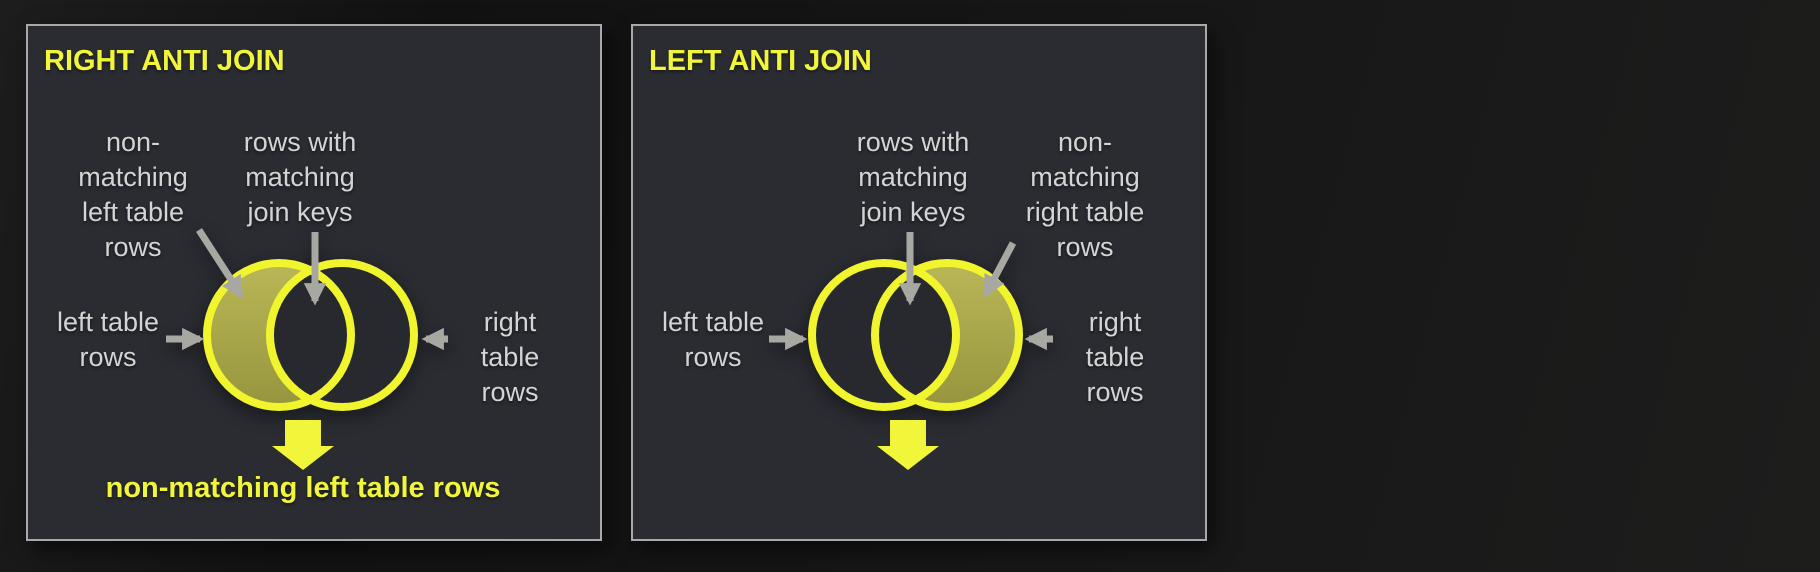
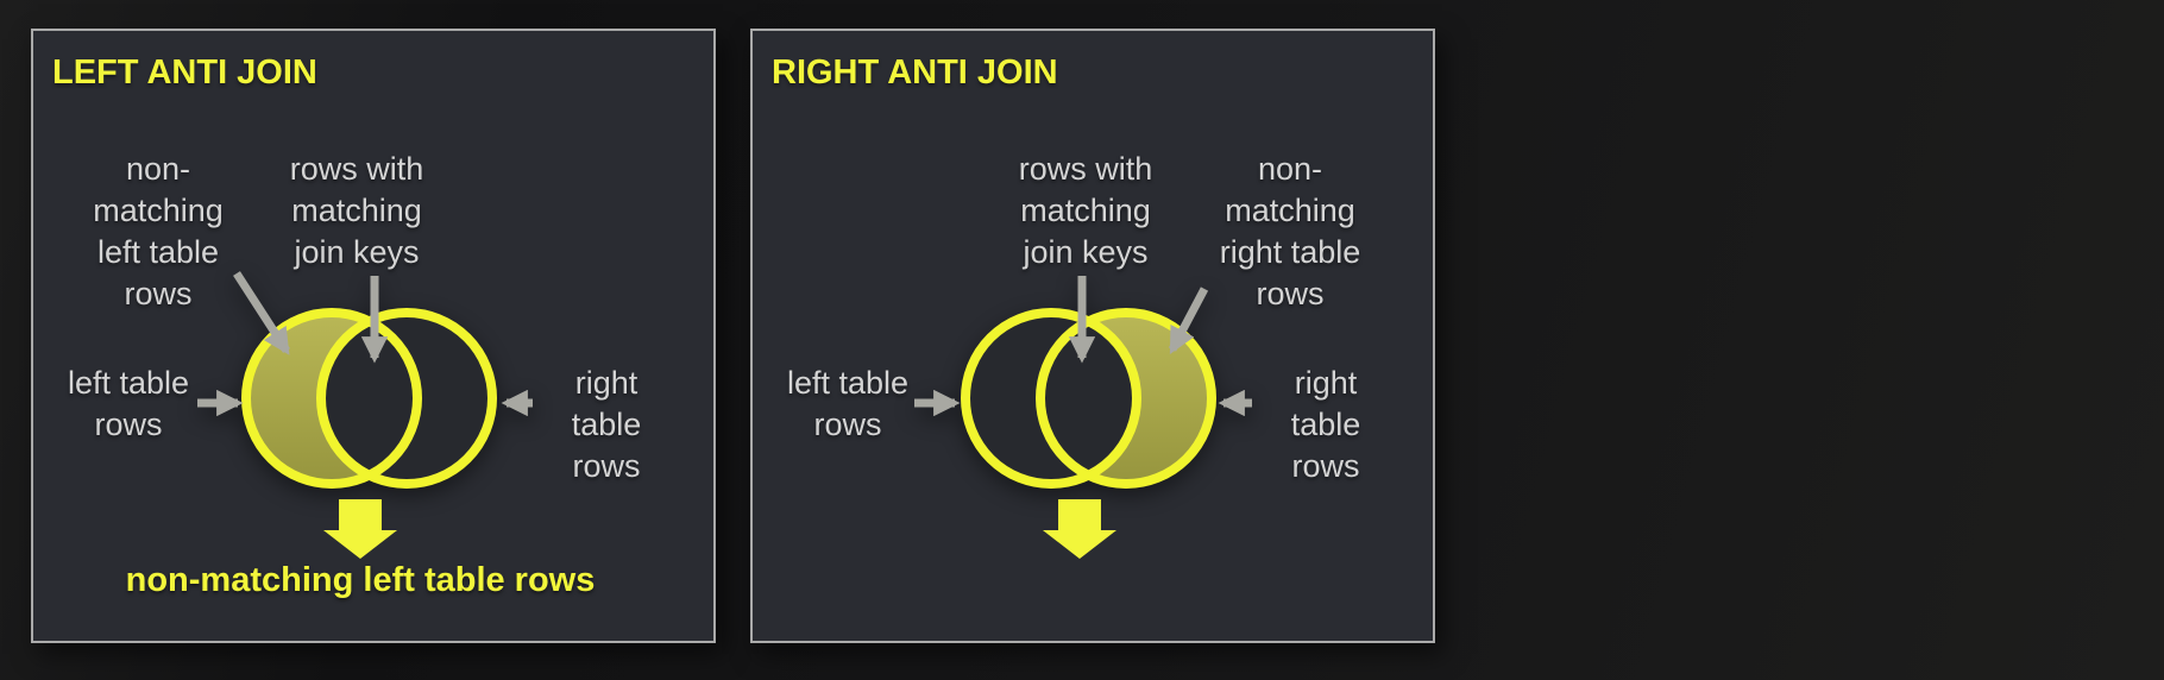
- RIGHT ANTI JOIN
+ LEFT ANTI JOIN
  non-
  matching
  left table
  rows
  rows with
  matching
  join keys
  left table
  rows
  right table
  rows
  non-matching left table rows
- LEFT ANTI JOIN
+ RIGHT ANTI JOIN
  rows with
  matching
  join keys
  non-
  matching
  right table
  rows
  left table
  rows
  right table
  rows
